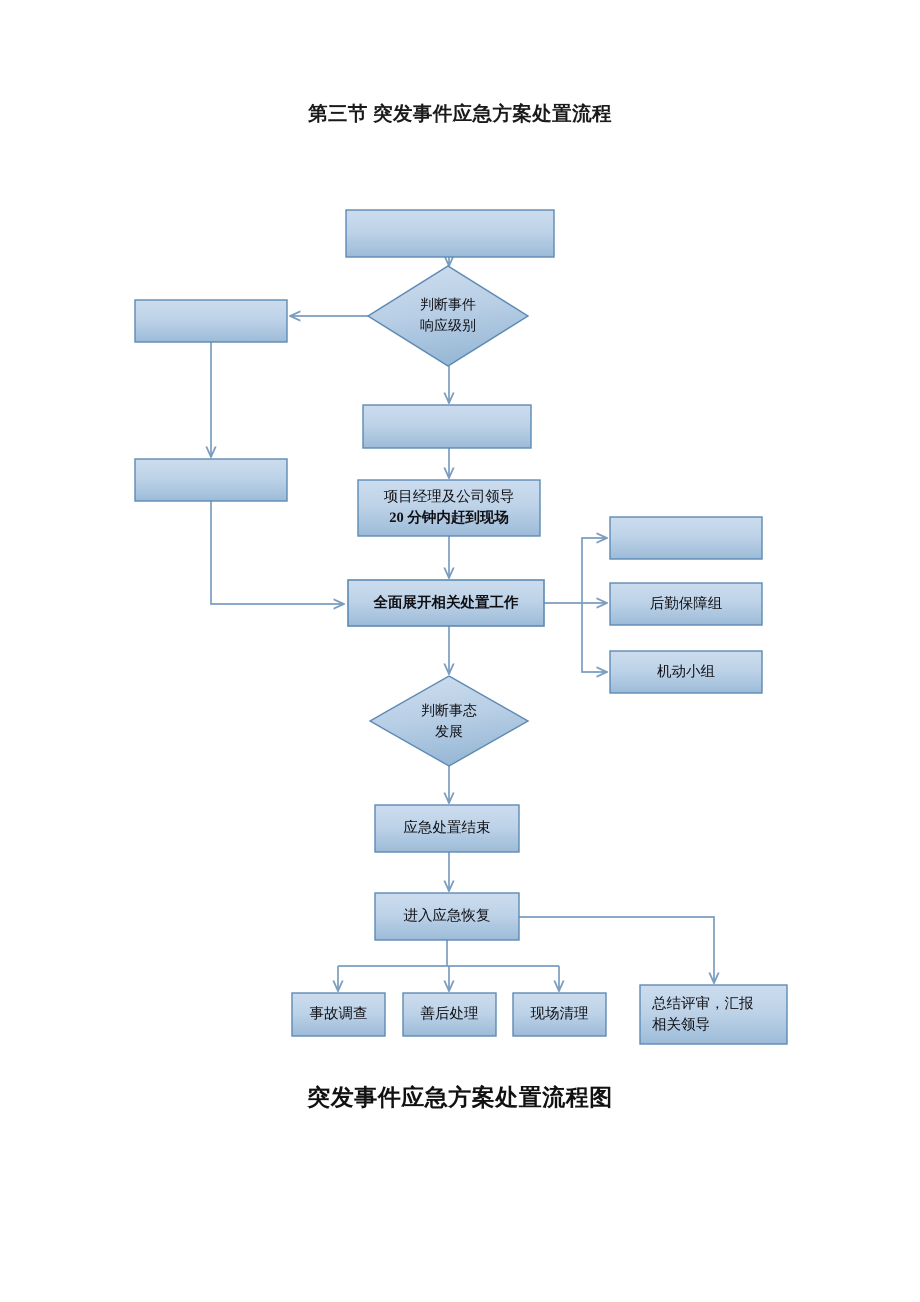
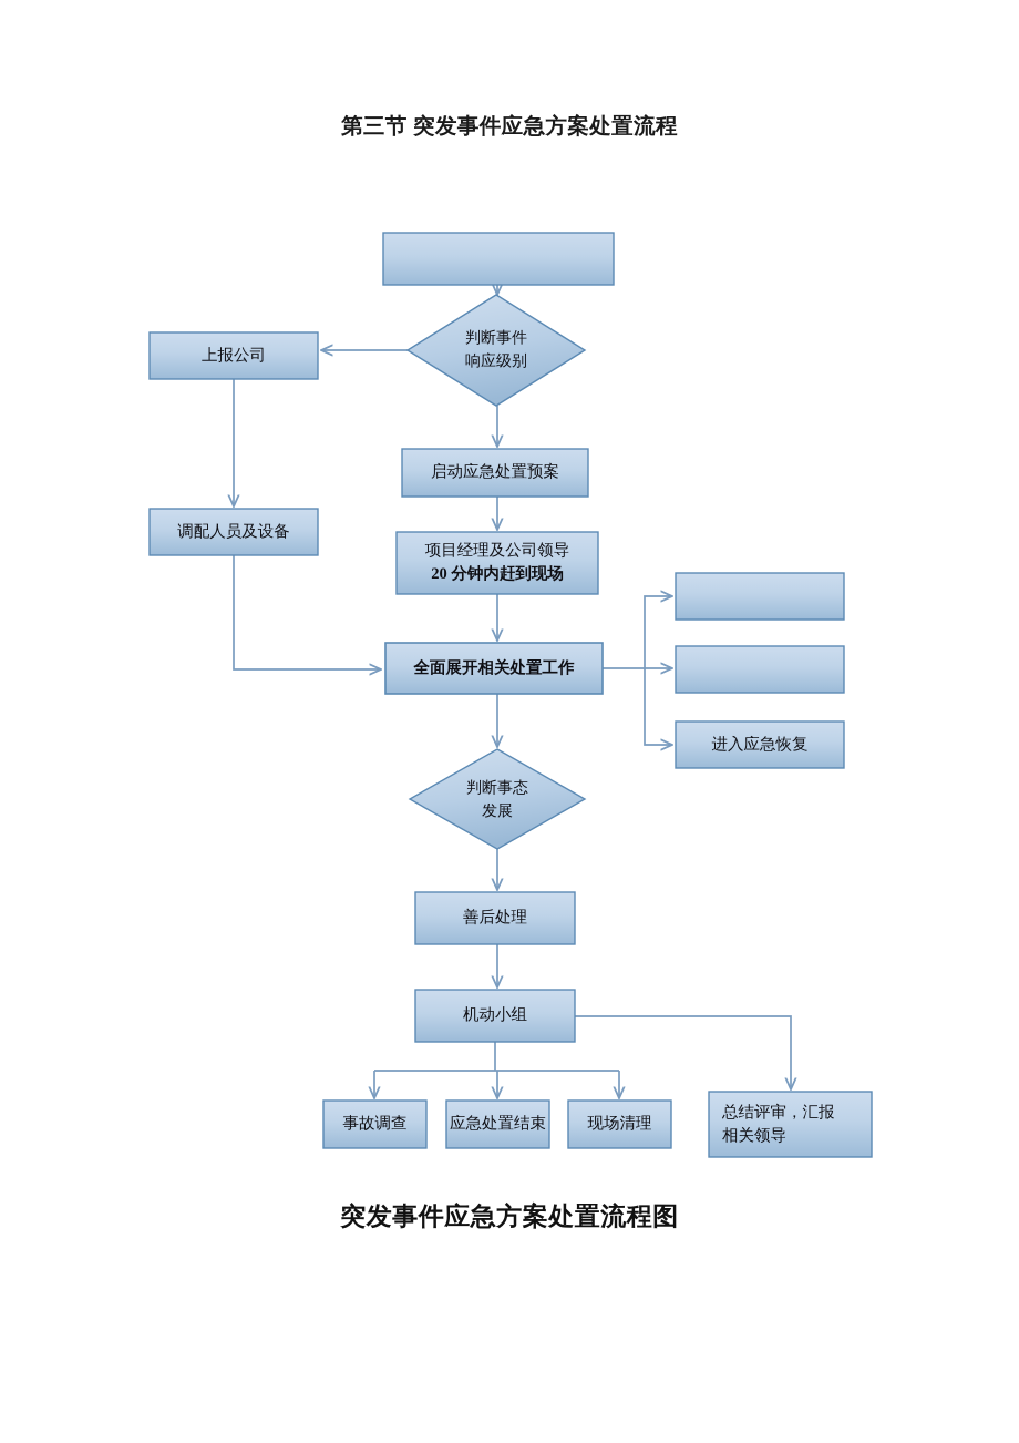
  第三节 突发事件应急方案处置流程
  判断事件
  响应级别
+ 上报公司
+ 调配人员及设备
+ 启动应急处置预案
  项目经理及公司领导
  20 分钟内赶到现场
  全面展开相关处置工作
- 后勤保障组
- 机动小组
+ 进入应急恢复
  判断事态
  发展
- 应急处置结束
+ 善后处理
- 进入应急恢复
+ 机动小组
  事故调查
- 善后处理
+ 应急处置结束
  现场清理
  总结评审，汇报
  相关领导
  突发事件应急方案处置流程图
